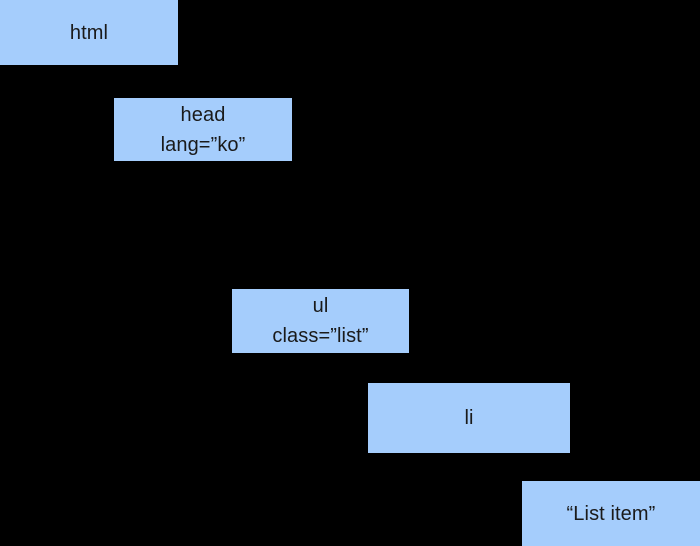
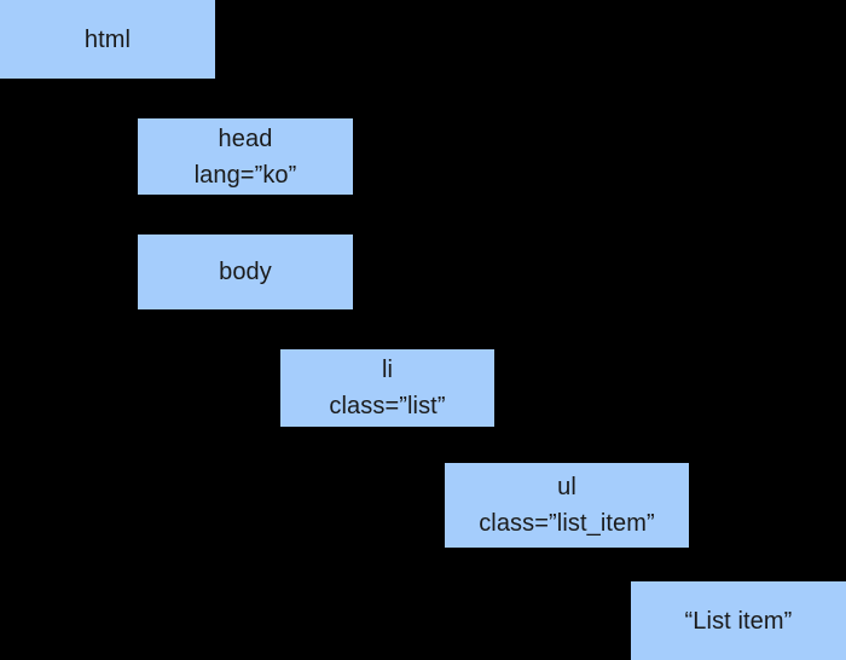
  html
  head
  lang=”ko”
+ body
- ul
+ li
  class=”list”
- li
+ ul
+ class=”list_item”
  “List item”
